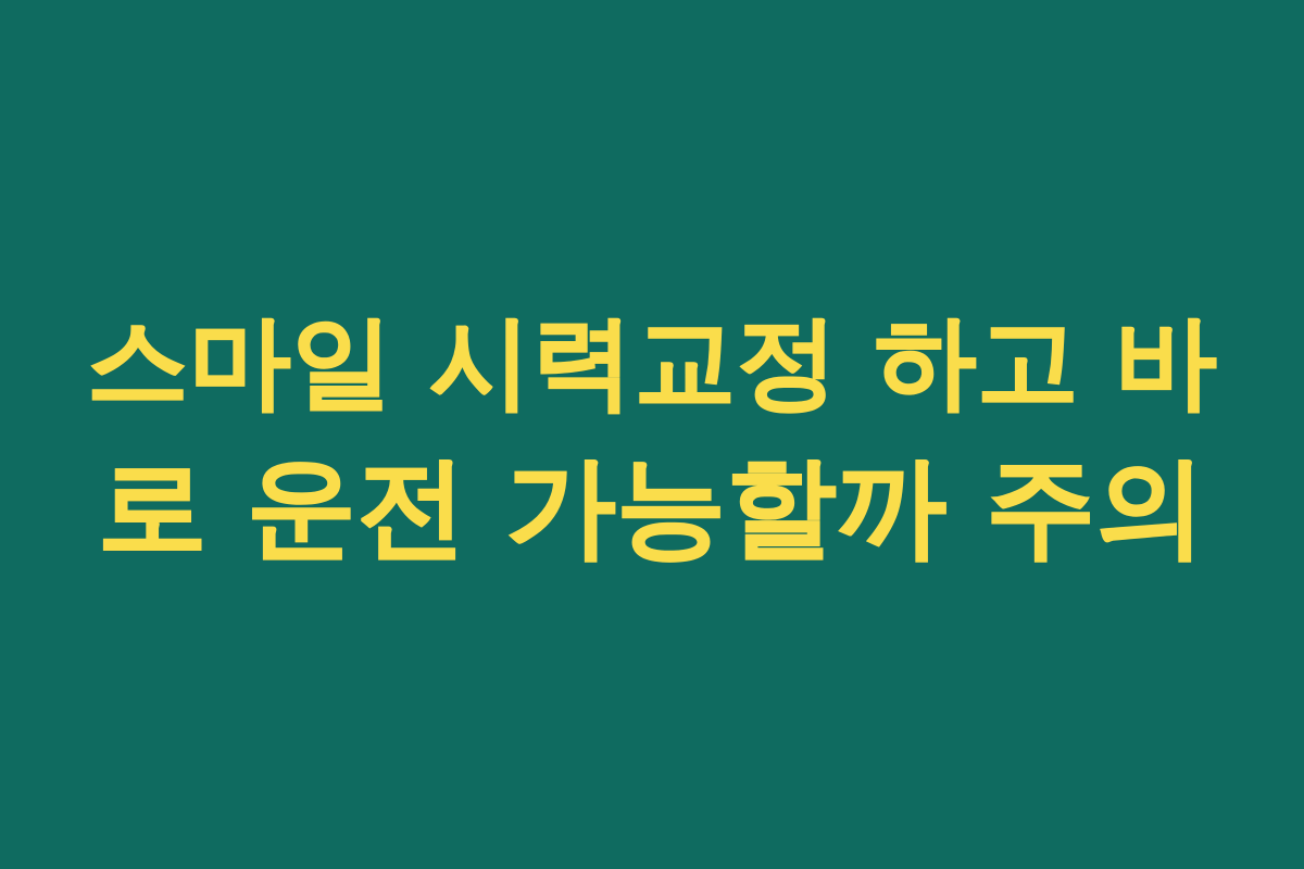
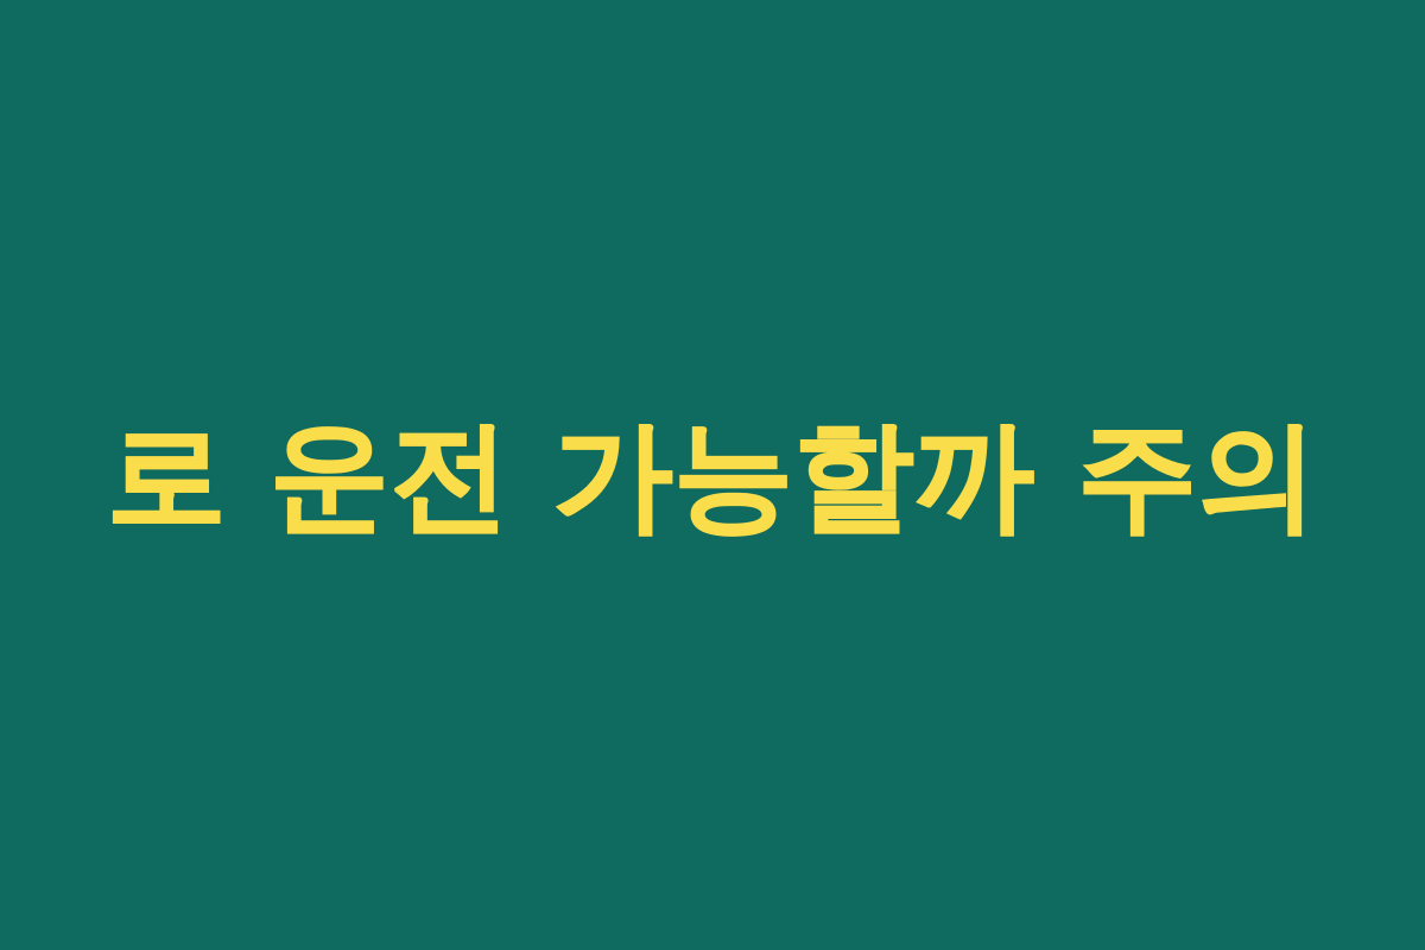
- 스마일 시력교정 하고 바
  로 운전 가능할까 주의
